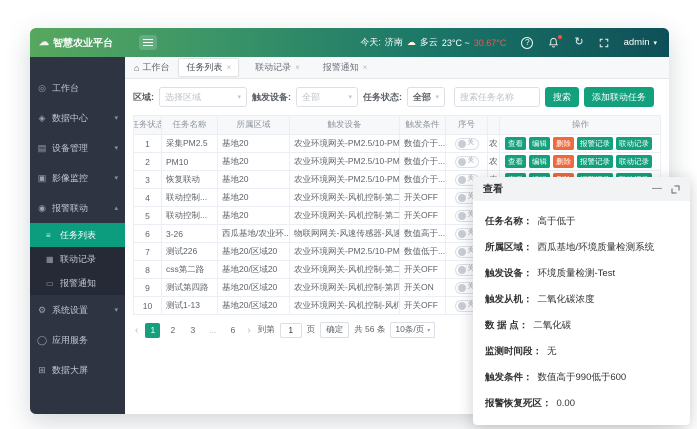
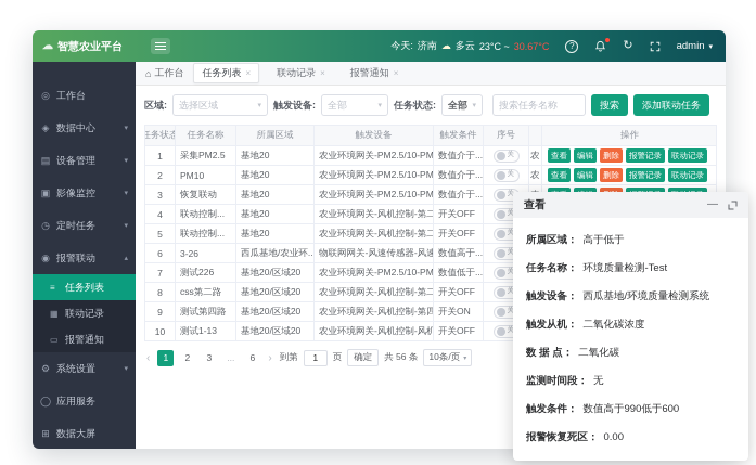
  ☁
  智慧农业平台
  今天:
  济南
  ☁
  多云
  23°C ~
  30.67°C
  ?
  ↻
  admin
  ◎
  工作台
  ◈
  数据中心
  ▤
  设备管理
  ▣
  影像监控
+ ◷
+ 定时任务
  ◉
  报警联动
  ≡
  任务列表
  ▦
  联动记录
  ▭
  报警通知
  ⚙
  系统设置
  ◯
  应用服务
  ⊞
  数据大屏
  ⌂
  工作台
  任务列表
  ×
  联动记录
  ×
  报警通知
  ×
  区域:
  选择区域
  触发设备:
  全部
  任务状态:
  全部
  搜索任务名称
  搜索
  添加联动任务
  任务状态
  任务名称
  所属区域
  触发设备
  触发条件
  序号
  操作
  1
  采集PM2.5
  基地20
  农业环境网关-PM2.5/10-PM
  数值介于...
  农
  查看
  编辑
  删除
  报警记录
  联动记录
  2
  PM10
  基地20
  农业环境网关-PM2.5/10-PM
  数值介于...
  农
  查看
  编辑
  删除
  报警记录
  联动记录
  3
  恢复联动
  基地20
  农业环境网关-PM2.5/10-PM
  数值介于...
  4
  联动控制...
  基地20
  农业环境网关-风机控制-第二
  开关OFF
  5
  联动控制...
  基地20
  农业环境网关-风机控制-第二
  开关OFF
  6
  3-26
  西瓜基地/农业环...
  物联网网关-风速传感器-风速
  数值高于...
  7
  测试226
  基地20/区域20
  农业环境网关-PM2.5/10-PM
  数值低于...
  8
  css第二路
  基地20/区域20
  农业环境网关-风机控制-第二
  开关OFF
  9
  测试第四路
  基地20/区域20
  农业环境网关-风机控制-第四
  开关ON
  10
  测试1-13
  基地20/区域20
  农业环境网关-风机控制-风机
  开关OFF
  ‹
  1
  2
  3
  ...
  6
  ›
  到第
  1
  页
  确定
  共 56 条
  10条/页
  查看
  —
- 任务名称：
+ 所属区域：
  高于低于
- 所属区域：
+ 任务名称：
- 西瓜基地/环境质量检测系统
+ 环境质量检测-Test
  触发设备：
- 环境质量检测-Test
+ 西瓜基地/环境质量检测系统
  触发从机：
  二氧化碳浓度
  数 据 点：
  二氧化碳
  监测时间段：
  无
  触发条件：
  数值高于990低于600
  报警恢复死区：
  0.00
